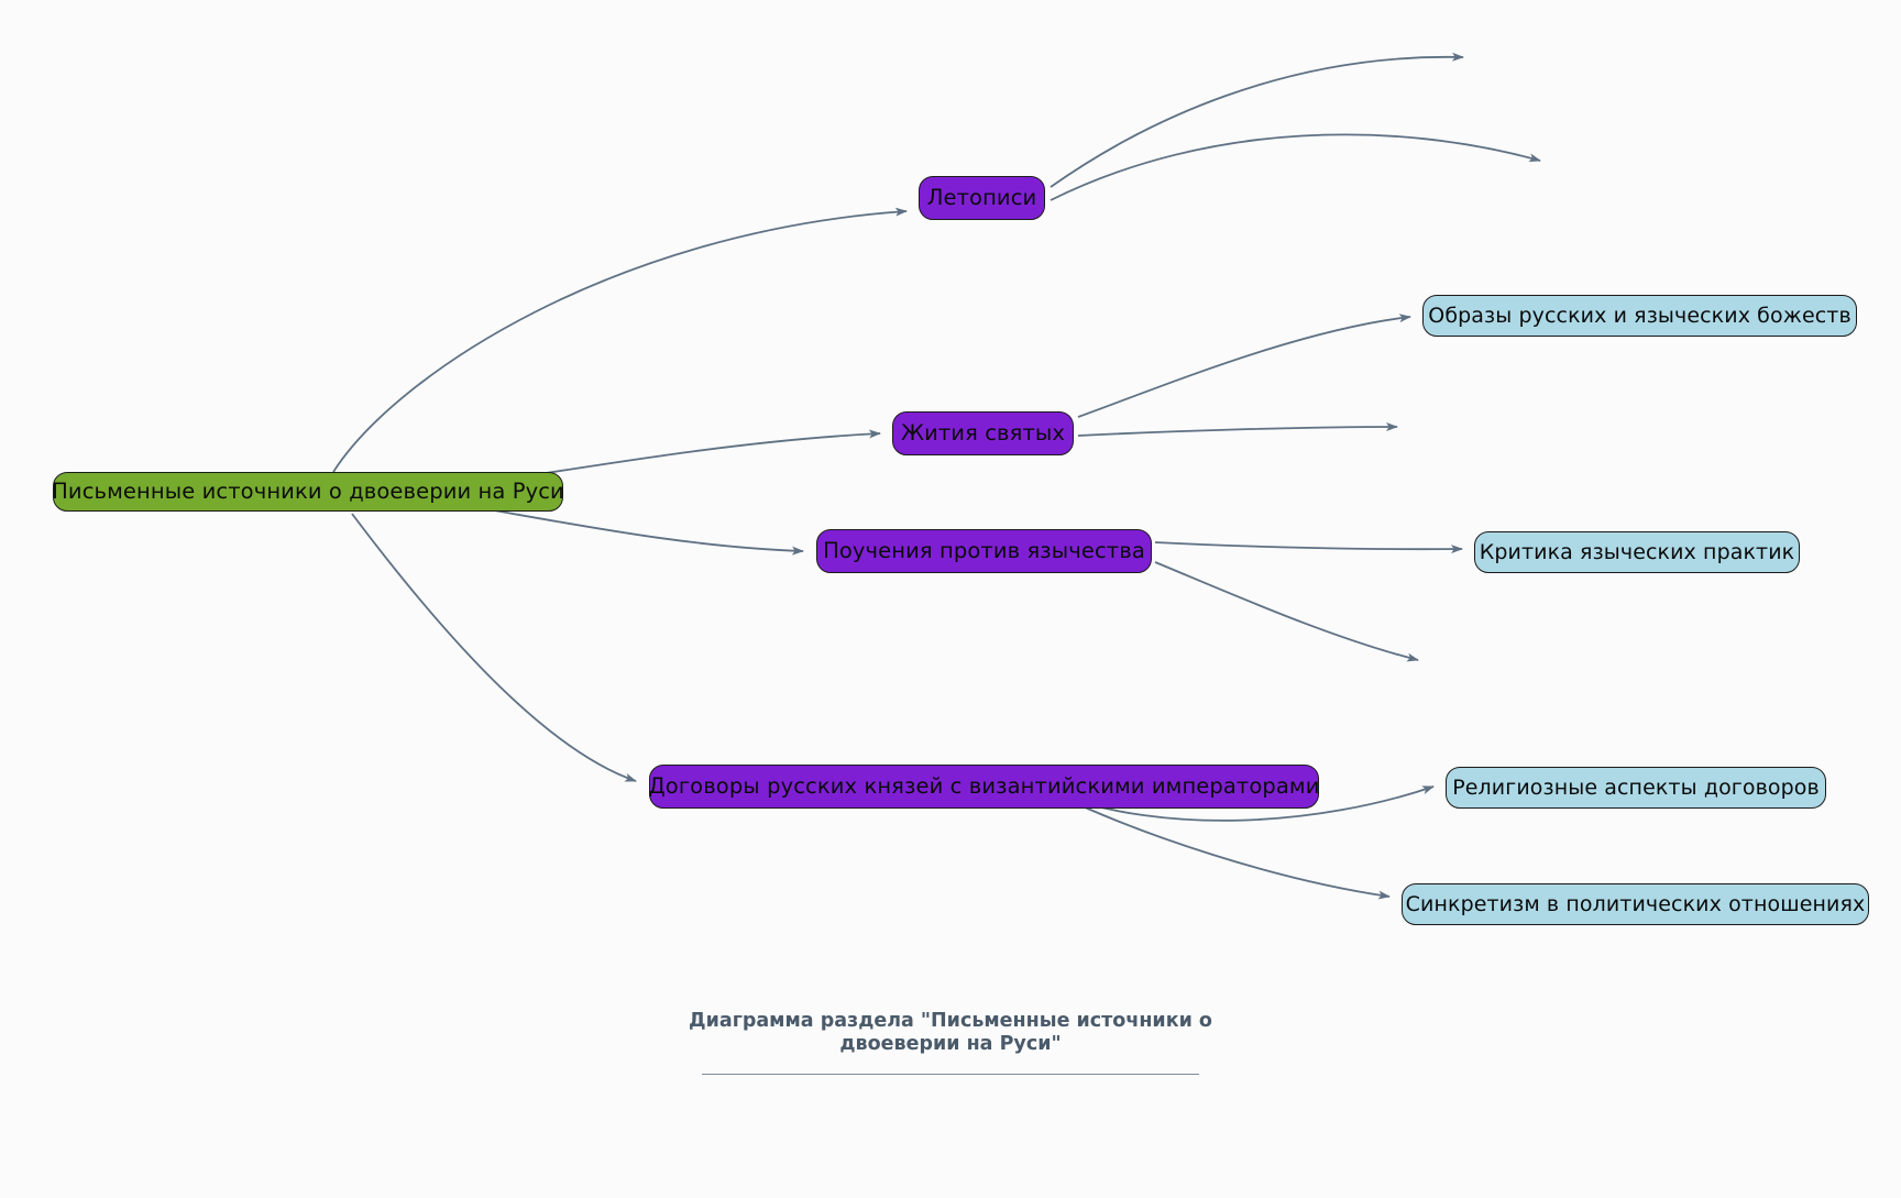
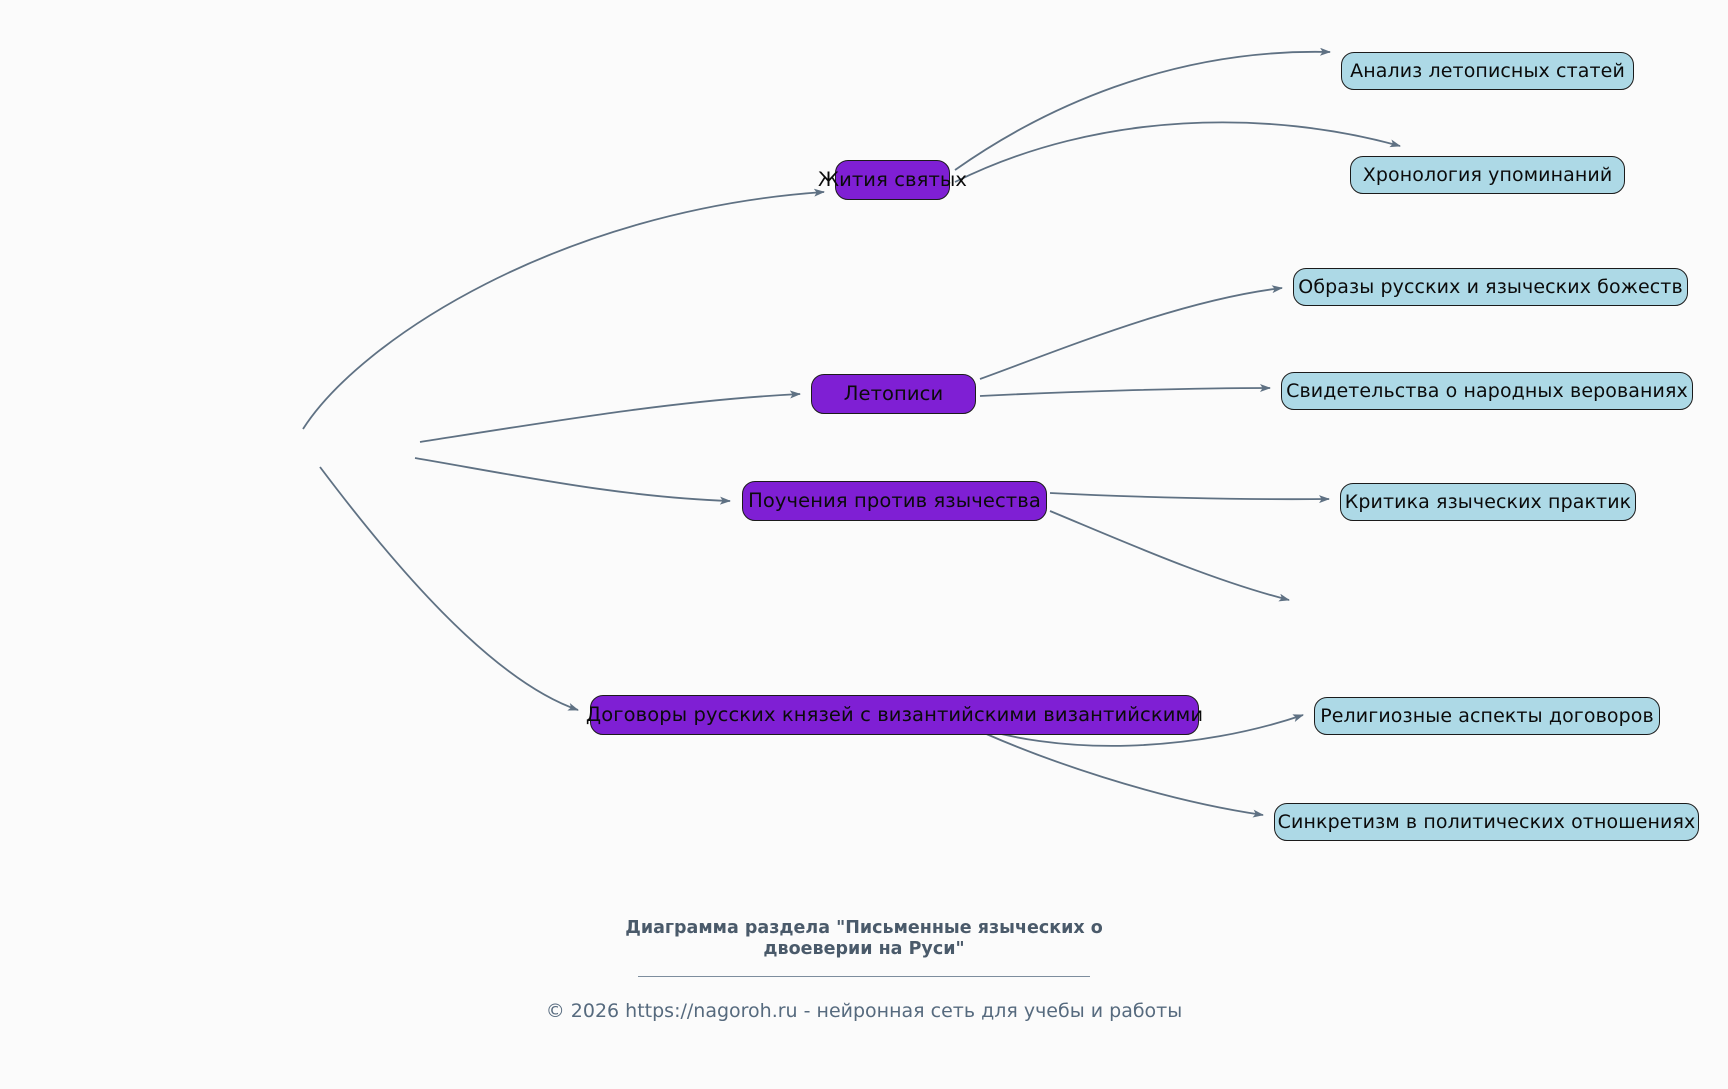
- Письменные источники о двоеверии на Руси
- Летописи
+ Жития святых
+ Анализ летописных статей
+ Хронология упоминаний
- Жития святых
+ Летописи
  Образы русских и языческих божеств
+ Свидетельства о народных верованиях
  Поучения против язычества
  Критика языческих практик
- Договоры русских князей с византийскими императорами
+ Договоры русских князей с византийскими византийскими
  Религиозные аспекты договоров
  Синкретизм в политических отношениях
- Диаграмма раздела "Письменные источники о
+ Диаграмма раздела "Письменные языческих о
  двоеверии на Руси"
+ © 2026 https://nagoroh.ru - нейронная сеть для учебы и работы
